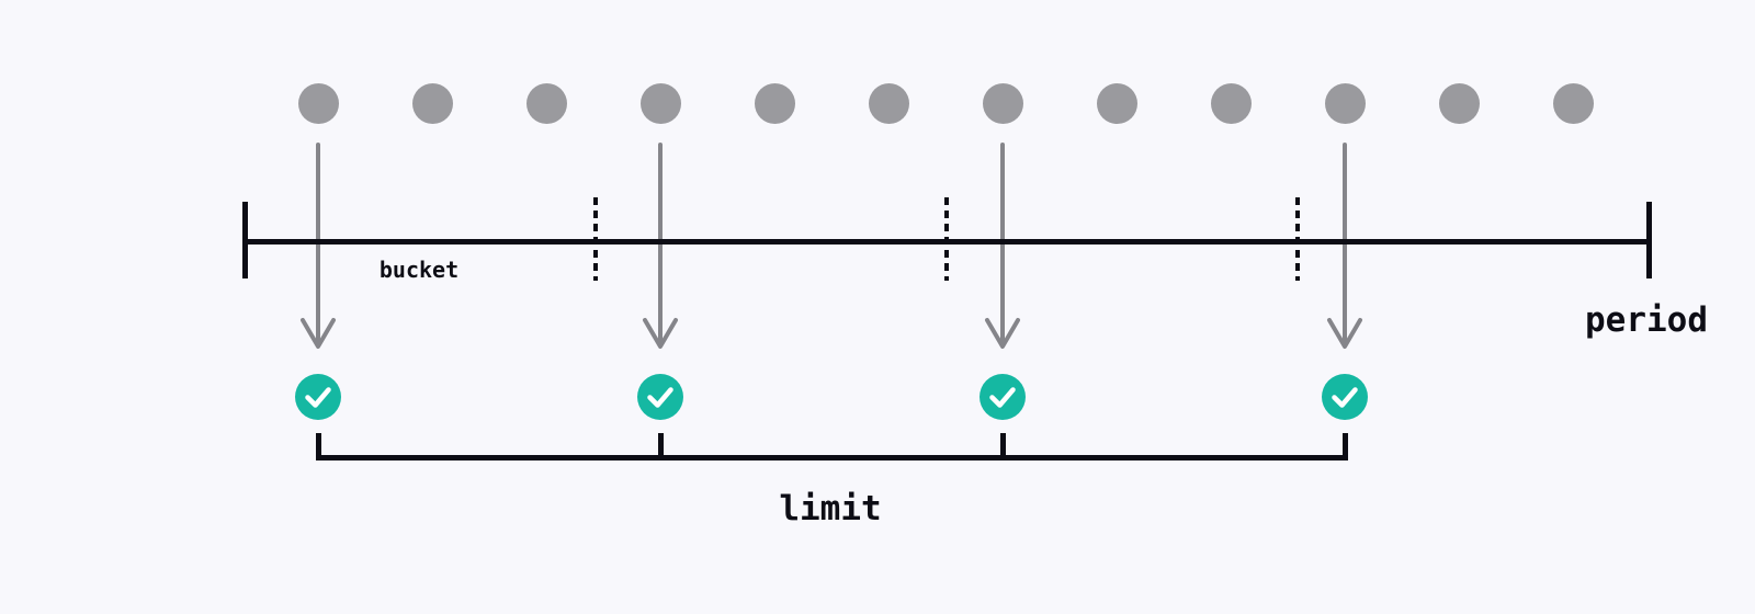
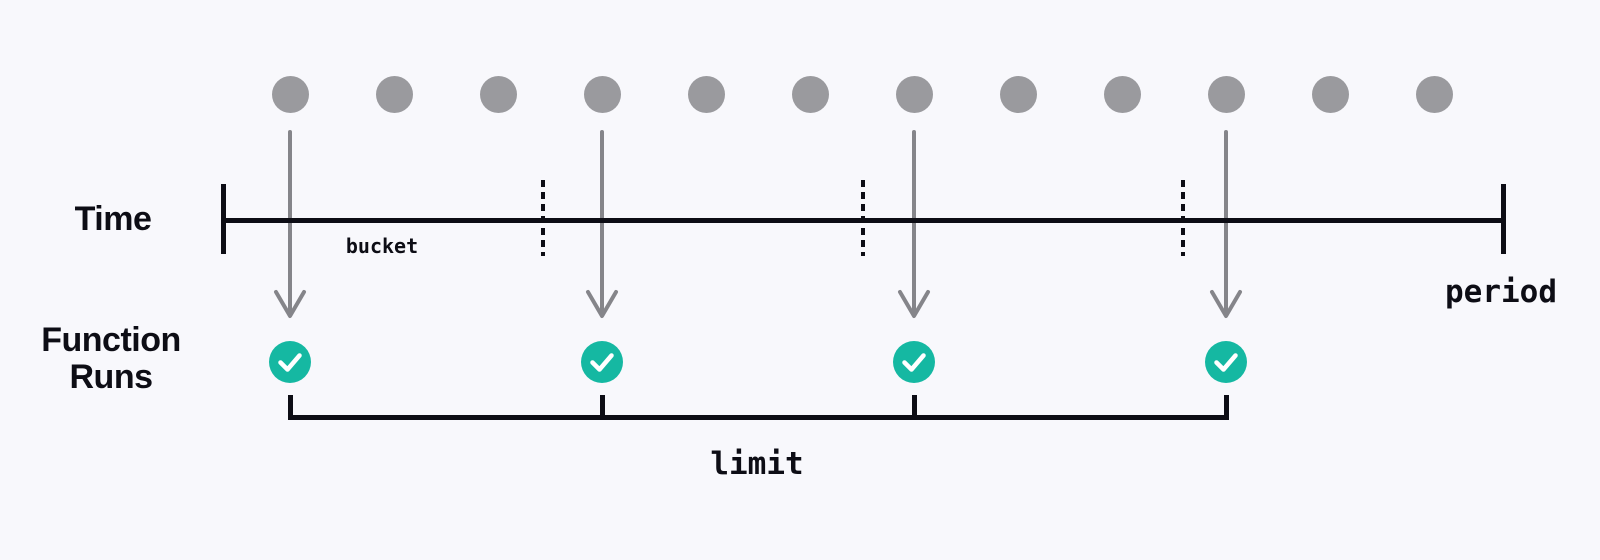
+ Time
+ Function Runs
  bucket
  period
  limit
